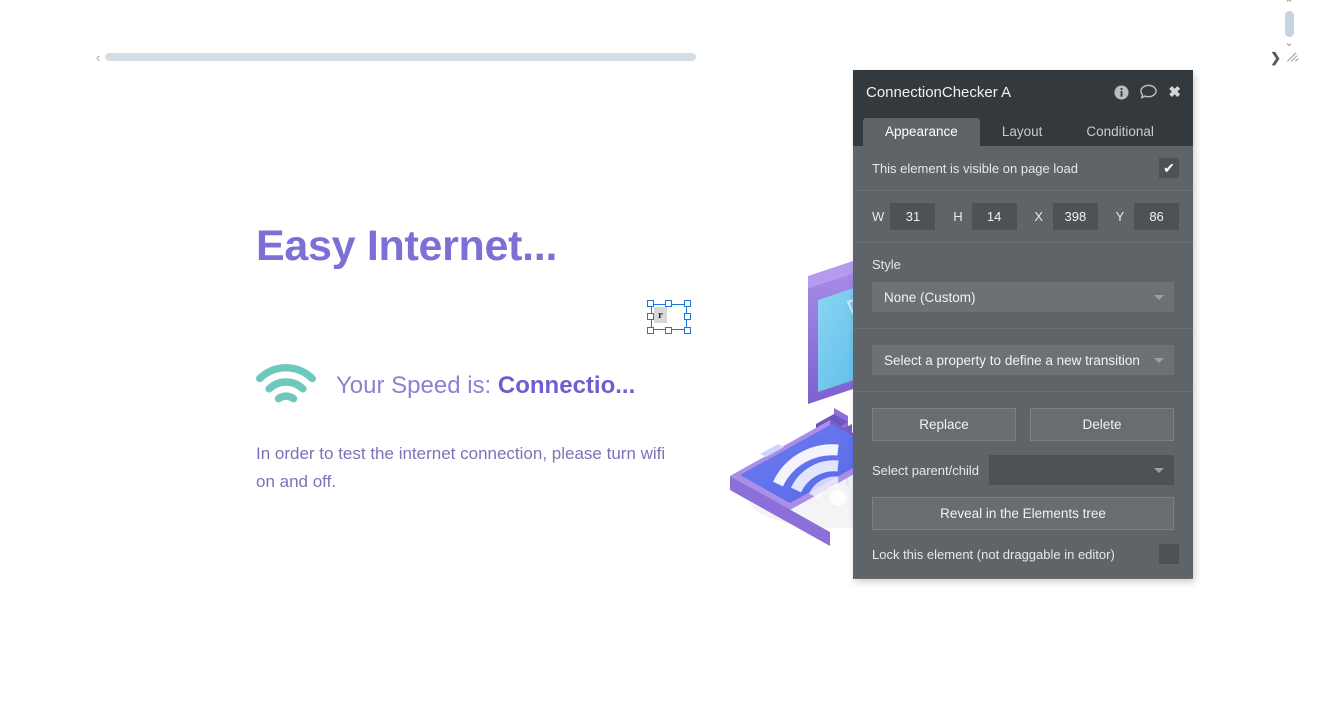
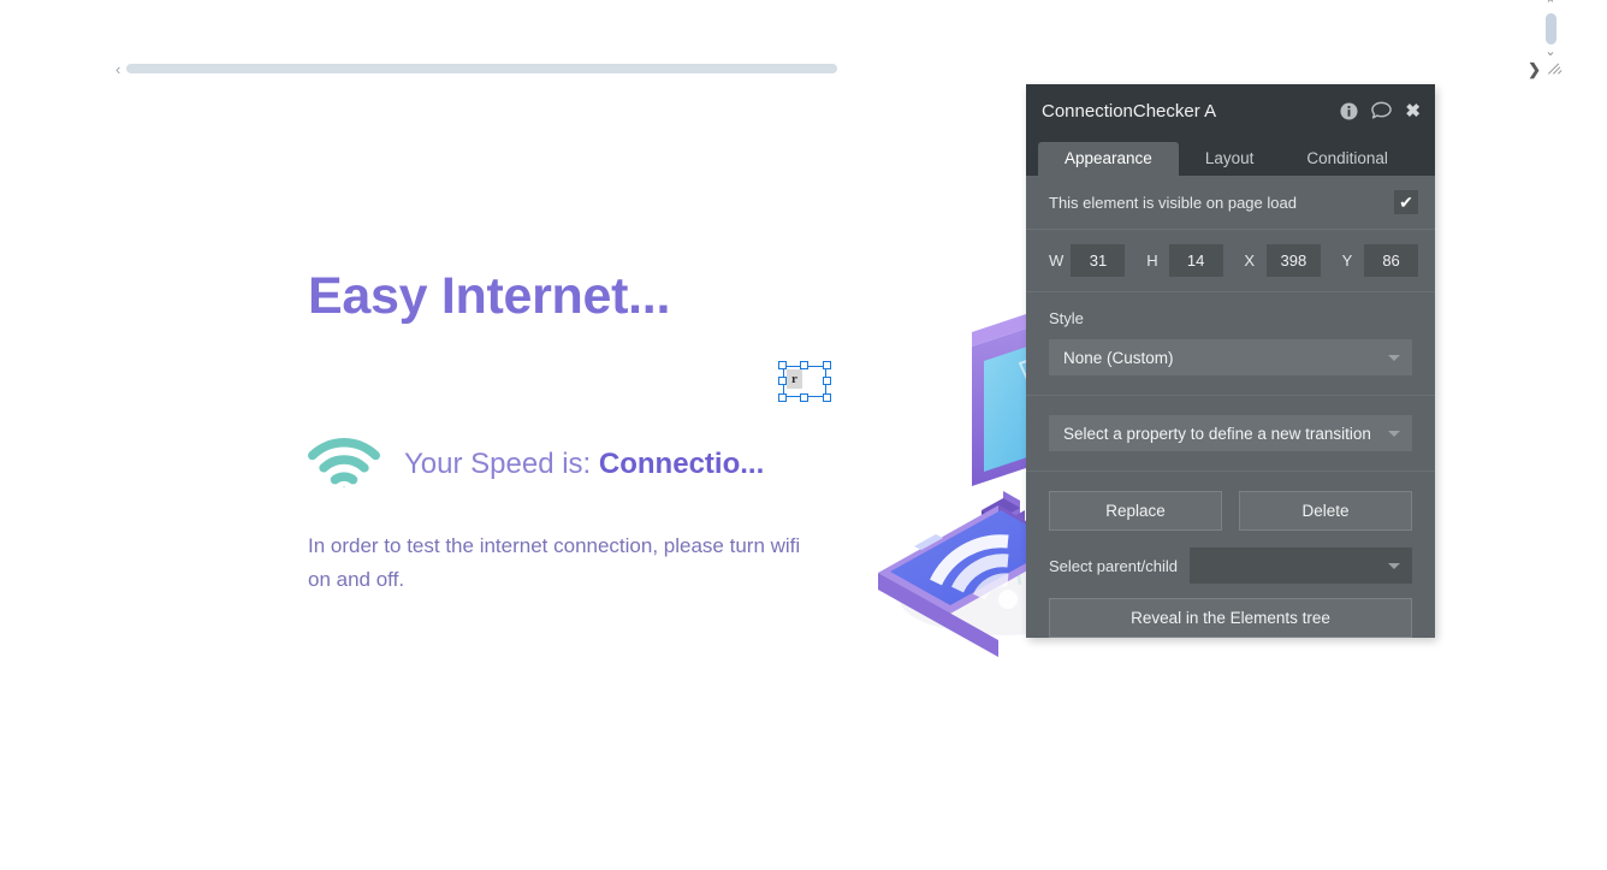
  Easy Internet...
  Your Speed is: Connectio...
  In order to test the internet connection, please turn wifi on and off.
  r
  ‹
  ⌃
  ⌄
  ❯
  ConnectionChecker A
  ✖
  Appearance
  Layout
  Conditional
  This element is visible on page load
  ✔
  W
  31
  H
  14
  X
  398
  Y
  86
  Style
  None (Custom)
  Select a property to define a new transition
  Replace
  Delete
  Select parent/child
  Reveal in the Elements tree
- Lock this element (not draggable in editor)
